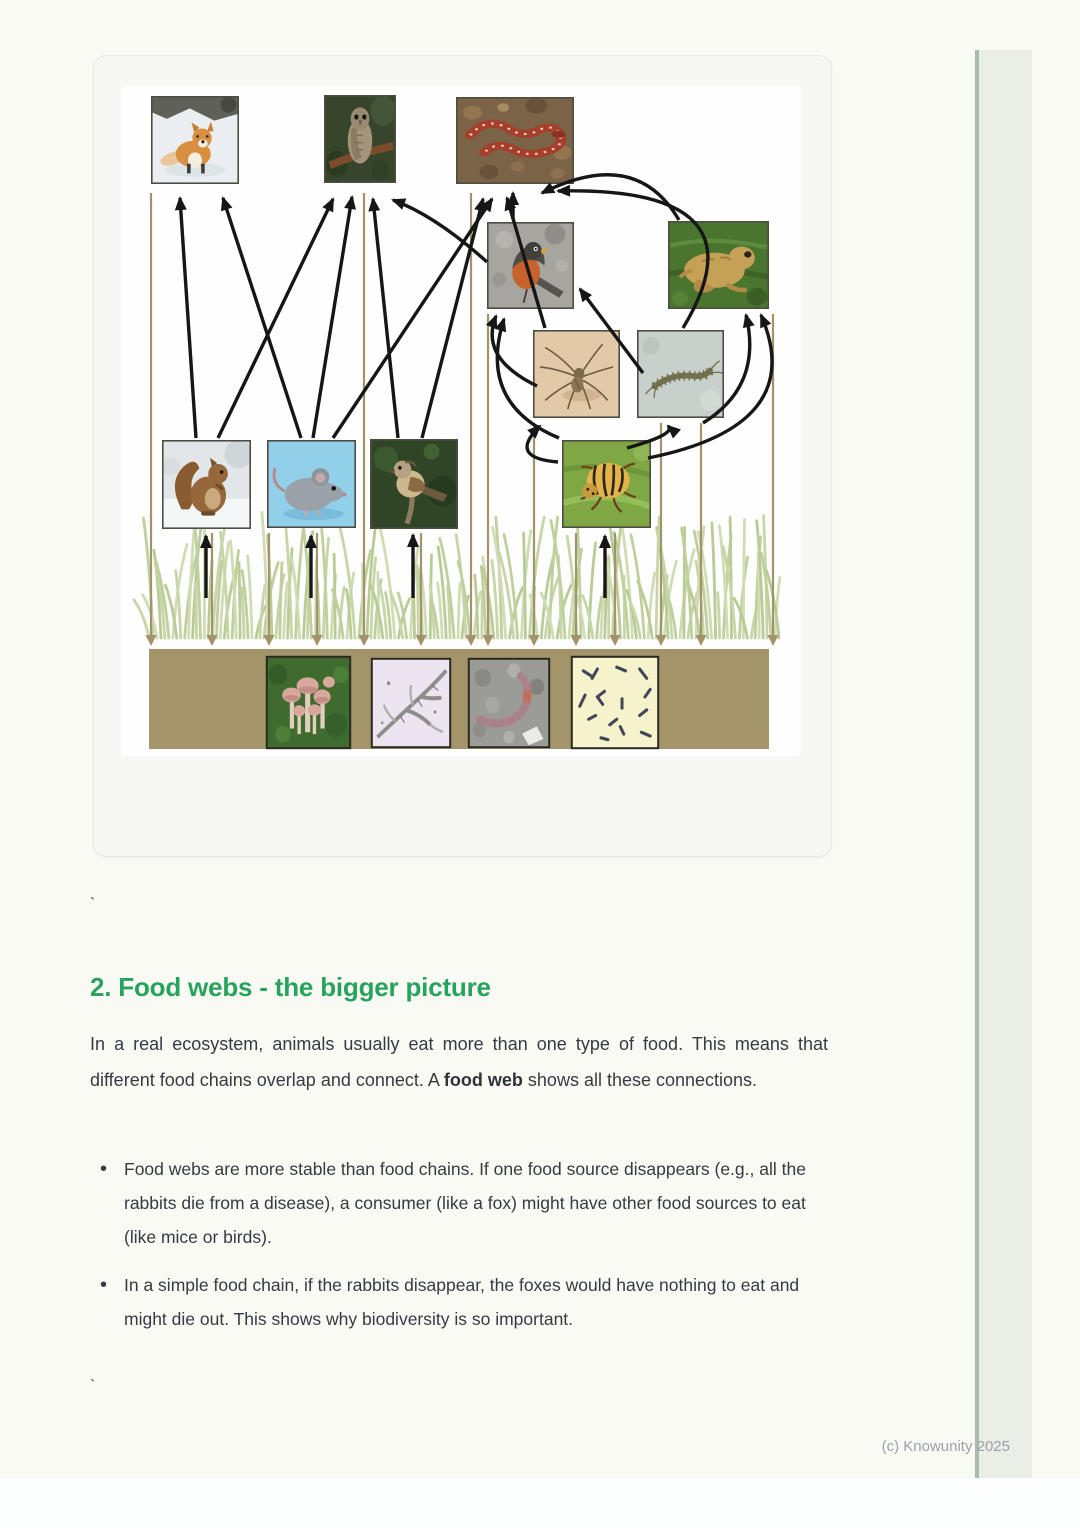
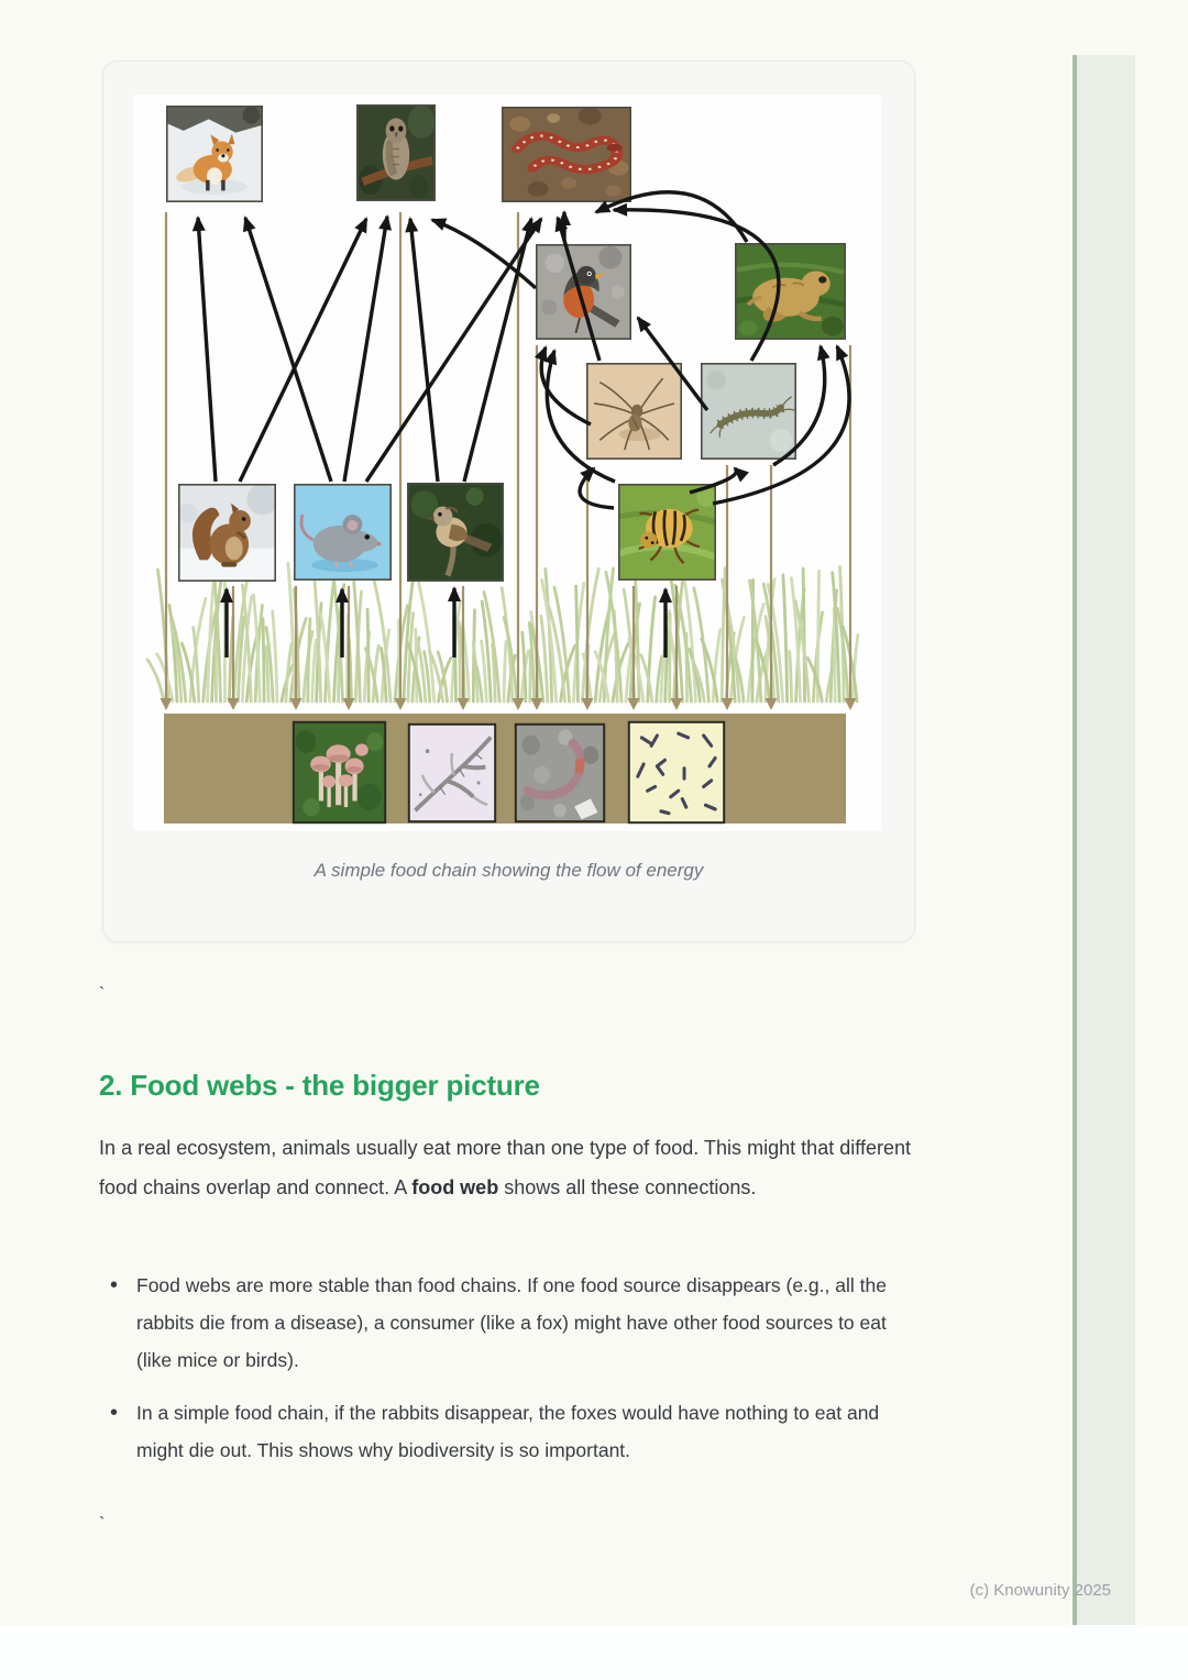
+ A simple food chain showing the flow of energy
  `
  2. Food webs - the bigger picture
- In a real ecosystem, animals usually eat more than one type of food. This means that different food chains overlap and connect. A food web shows all these connections.
+ In a real ecosystem, animals usually eat more than one type of food. This might that different food chains overlap and connect. A food web shows all these connections.
  Food webs are more stable than food chains. If one food source disappears (e.g., all the rabbits die from a disease), a consumer (like a fox) might have other food sources to eat (like mice or birds).
  In a simple food chain, if the rabbits disappear, the foxes would have nothing to eat and might die out. This shows why biodiversity is so important.
  `
  (c) Knowunity 2025
